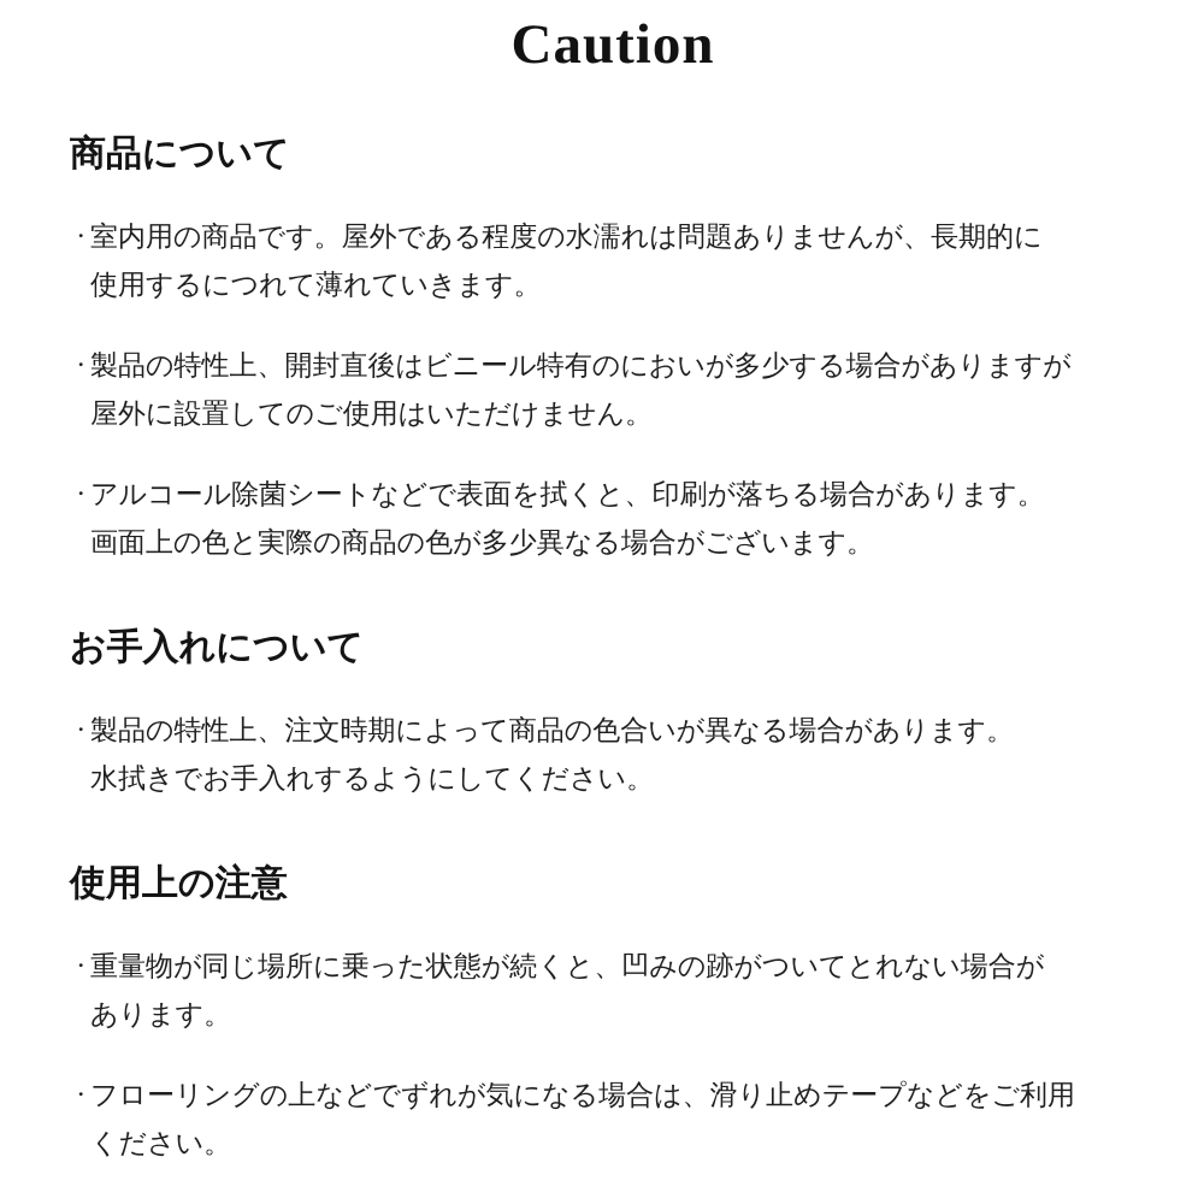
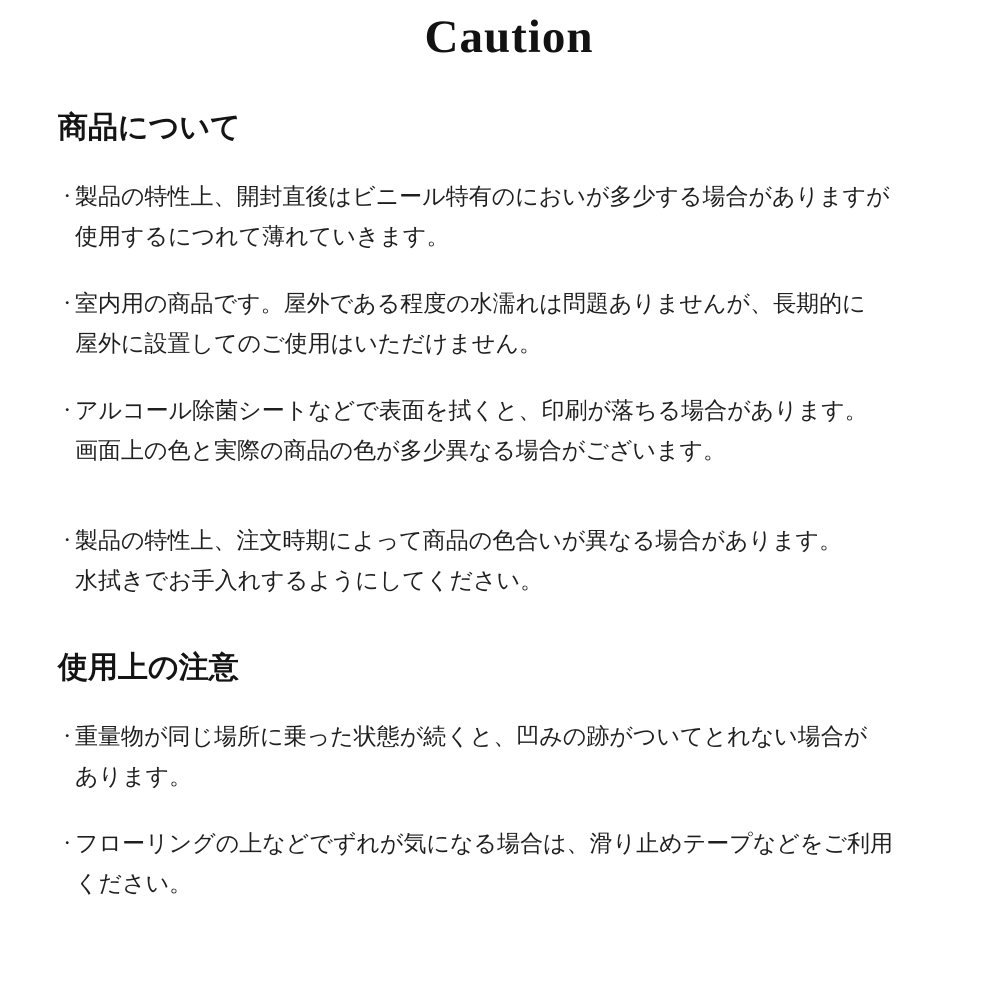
  Caution
  商品について
  ・
- 室内用の商品です。屋外である程度の水濡れは問題ありませんが、長期的に
+ 製品の特性上、開封直後はビニール特有のにおいが多少する場合がありますが
  使用するにつれて薄れていきます。
  ・
- 製品の特性上、開封直後はビニール特有のにおいが多少する場合がありますが
+ 室内用の商品です。屋外である程度の水濡れは問題ありませんが、長期的に
  屋外に設置してのご使用はいただけません。
  ・
  アルコール除菌シートなどで表面を拭くと、印刷が落ちる場合があります。
  画面上の色と実際の商品の色が多少異なる場合がございます。
- お手入れについて
  ・
  製品の特性上、注文時期によって商品の色合いが異なる場合があります。
  水拭きでお手入れするようにしてください。
  使用上の注意
  ・
  重量物が同じ場所に乗った状態が続くと、凹みの跡がついてとれない場合が
  あります。
  ・
  フローリングの上などでずれが気になる場合は、滑り止めテープなどをご利用
  ください。
